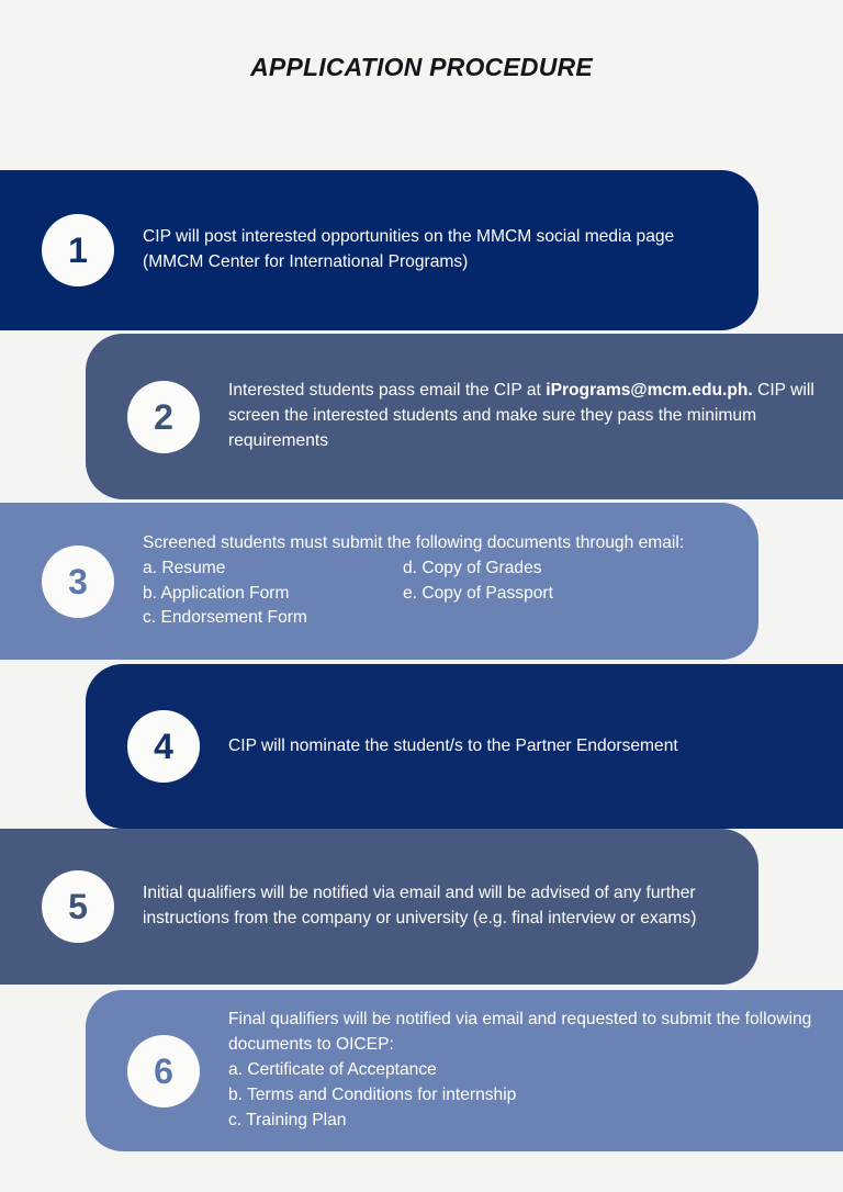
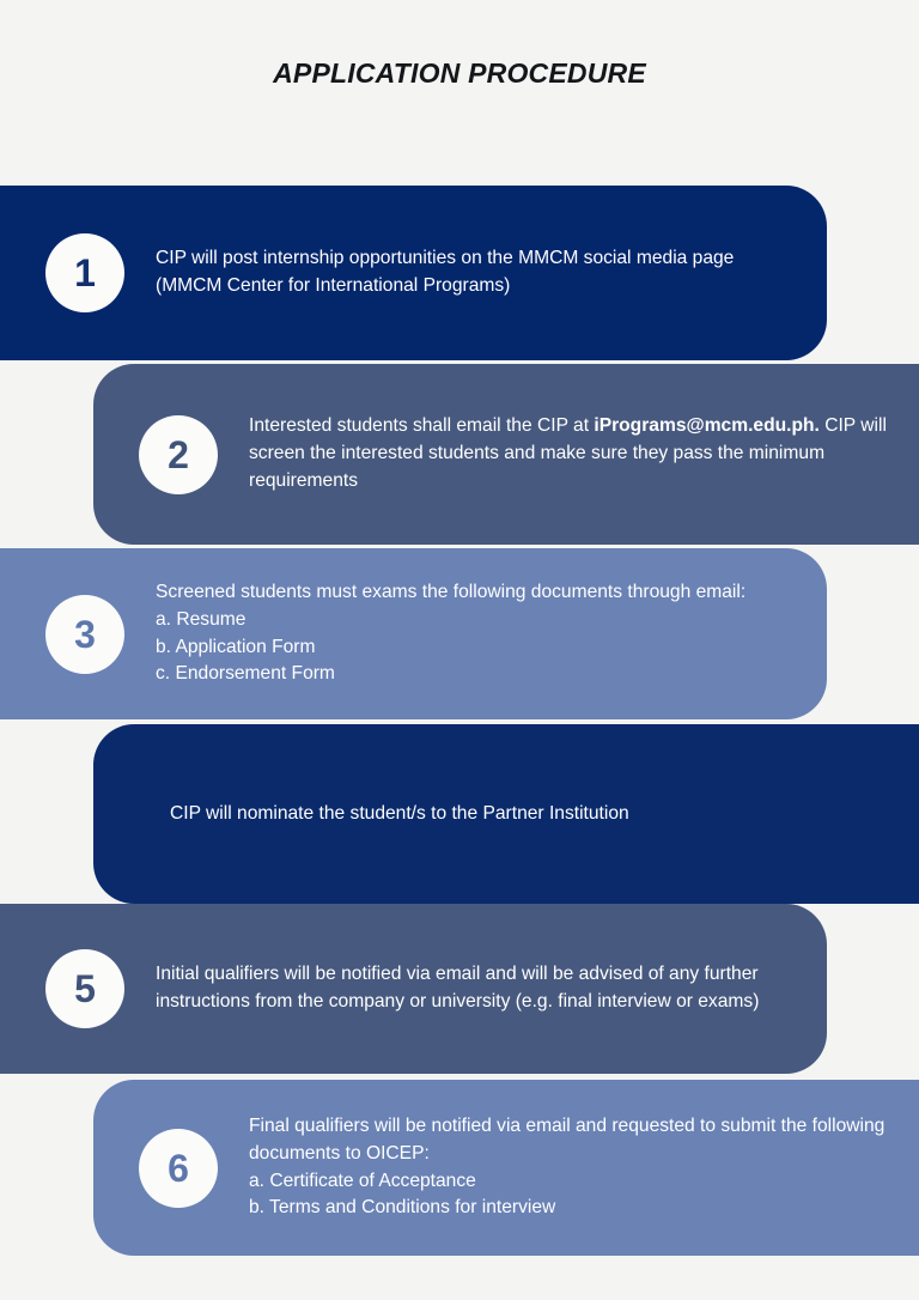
  APPLICATION PROCEDURE
  1
- CIP will post interested opportunities on the MMCM social media page (MMCM Center for International Programs)
+ CIP will post internship opportunities on the MMCM social media page (MMCM Center for International Programs)
  2
- Interested students pass email the CIP at iPrograms@mcm.edu.ph. CIP will screen the interested students and make sure they pass the minimum requirements
+ Interested students shall email the CIP at iPrograms@mcm.edu.ph. CIP will screen the interested students and make sure they pass the minimum requirements
  3
- Screened students must submit the following documents through email:
+ Screened students must exams the following documents through email:
  a. Resume
  b. Application Form
  c. Endorsement Form
- d. Copy of Grades
- e. Copy of Passport
- 4
- CIP will nominate the student/s to the Partner Endorsement
+ CIP will nominate the student/s to the Partner Institution
  5
  Initial qualifiers will be notified via email and will be advised of any further instructions from the company or university (e.g. final interview or exams)
  6
  Final qualifiers will be notified via email and requested to submit the following documents to OICEP:
  a. Certificate of Acceptance
- b. Terms and Conditions for internship
+ b. Terms and Conditions for interview
- c. Training Plan
